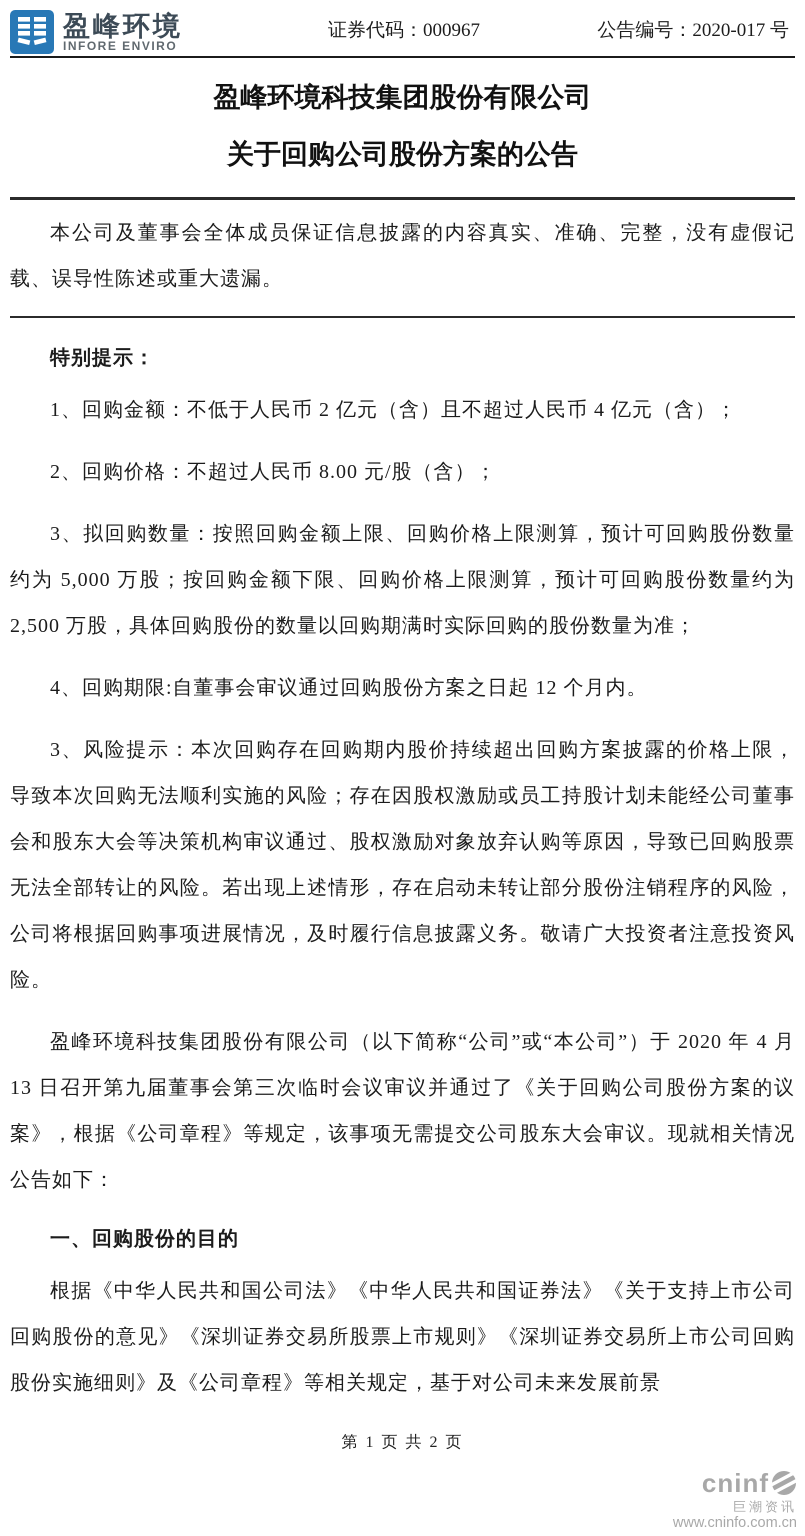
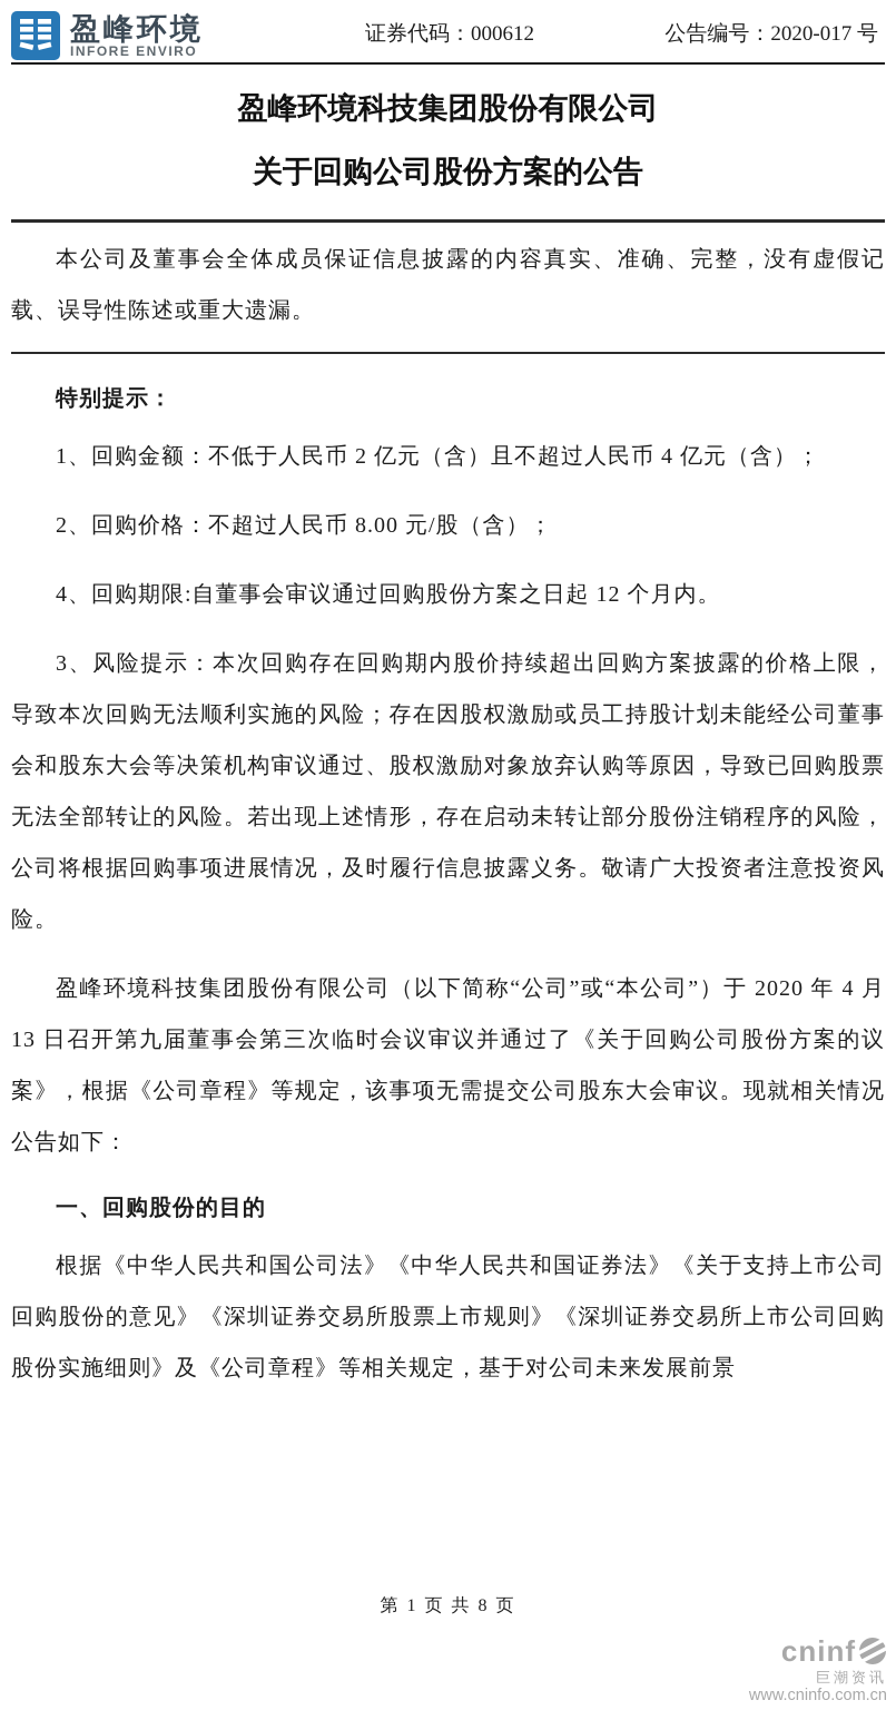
  盈峰环境
  INFORE ENVIRO
- 证券代码：000967
+ 证券代码：000612
  公告编号：2020-017 号
  盈峰环境科技集团股份有限公司
  关于回购公司股份方案的公告
  本公司及董事会全体成员保证信息披露的内容真实、准确、完整，没有虚假记载、误导性陈述或重大遗漏。
  特别提示：
  1、回购金额：不低于人民币 2 亿元（含）且不超过人民币 4 亿元（含）；
  2、回购价格：不超过人民币 8.00 元/股（含）；
- 3、拟回购数量：按照回购金额上限、回购价格上限测算，预计可回购股份数量约为 5,000 万股；按回购金额下限、回购价格上限测算，预计可回购股份数量约为 2,500 万股，具体回购股份的数量以回购期满时实际回购的股份数量为准；
  4、回购期限:自董事会审议通过回购股份方案之日起 12 个月内。
  3、风险提示：本次回购存在回购期内股价持续超出回购方案披露的价格上限，导致本次回购无法顺利实施的风险；存在因股权激励或员工持股计划未能经公司董事会和股东大会等决策机构审议通过、股权激励对象放弃认购等原因，导致已回购股票无法全部转让的风险。若出现上述情形，存在启动未转让部分股份注销程序的风险，公司将根据回购事项进展情况，及时履行信息披露义务。敬请广大投资者注意投资风险。
  盈峰环境科技集团股份有限公司（以下简称“公司”或“本公司”）于 2020 年 4 月 13 日召开第九届董事会第三次临时会议审议并通过了《关于回购公司股份方案的议案》，根据《公司章程》等规定，该事项无需提交公司股东大会审议。现就相关情况公告如下：
  一、回购股份的目的
  根据《中华人民共和国公司法》《中华人民共和国证券法》《关于支持上市公司回购股份的意见》《深圳证券交易所股票上市规则》《深圳证券交易所上市公司回购股份实施细则》及《公司章程》等相关规定，基于对公司未来发展前景
- 第 1 页 共 2 页
+ 第 1 页 共 8 页
  cninf
  巨潮资讯
  www.cninfo.com.cn
